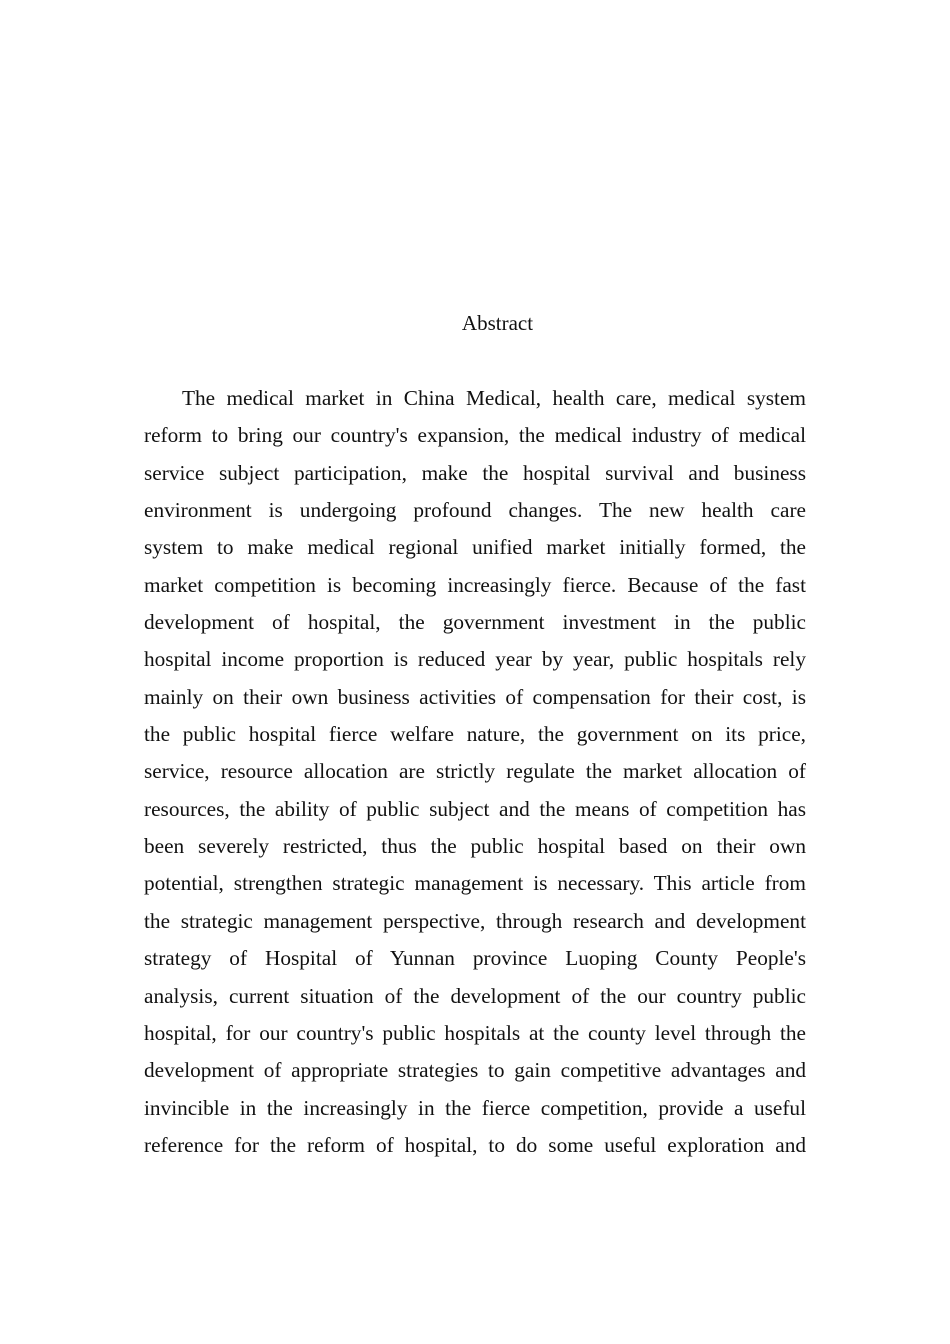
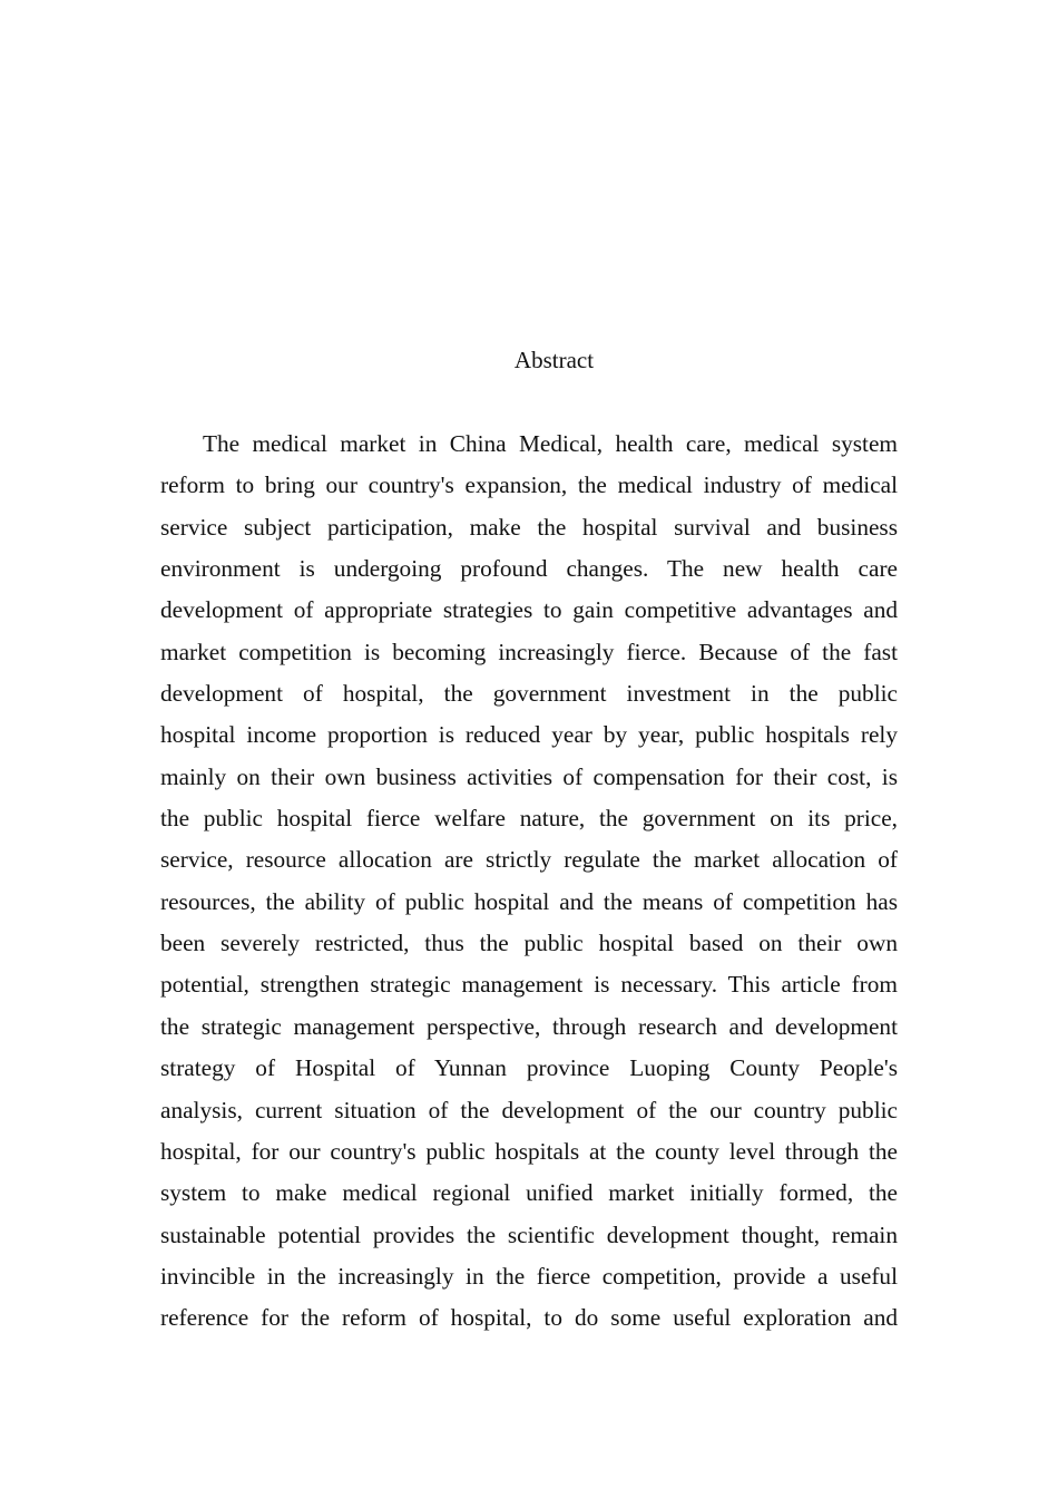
  Abstract
  The medical market in China Medical, health care, medical system
  reform to bring our country's expansion, the medical industry of medical
  service subject participation, make the hospital survival and business
  environment is undergoing profound changes. The new health care
- system to make medical regional unified market initially formed, the
+ development of appropriate strategies to gain competitive advantages and
  market competition is becoming increasingly fierce. Because of the fast
  development of hospital, the government investment in the public
  hospital income proportion is reduced year by year, public hospitals rely
  mainly on their own business activities of compensation for their cost, is
  the public hospital fierce welfare nature, the government on its price,
  service, resource allocation are strictly regulate the market allocation of
- resources, the ability of public subject and the means of competition has
+ resources, the ability of public hospital and the means of competition has
  been severely restricted, thus the public hospital based on their own
  potential, strengthen strategic management is necessary. This article from
  the strategic management perspective, through research and development
  strategy of Hospital of Yunnan province Luoping County People's
  analysis, current situation of the development of the our country public
  hospital, for our country's public hospitals at the county level through the
- development of appropriate strategies to gain competitive advantages and
+ system to make medical regional unified market initially formed, the
+ sustainable potential provides the scientific development thought, remain
  invincible in the increasingly in the fierce competition, provide a useful
  reference for the reform of hospital, to do some useful exploration and
